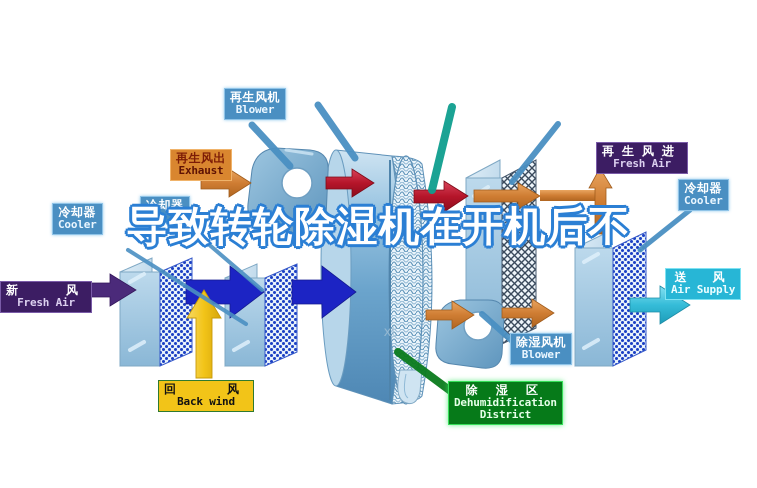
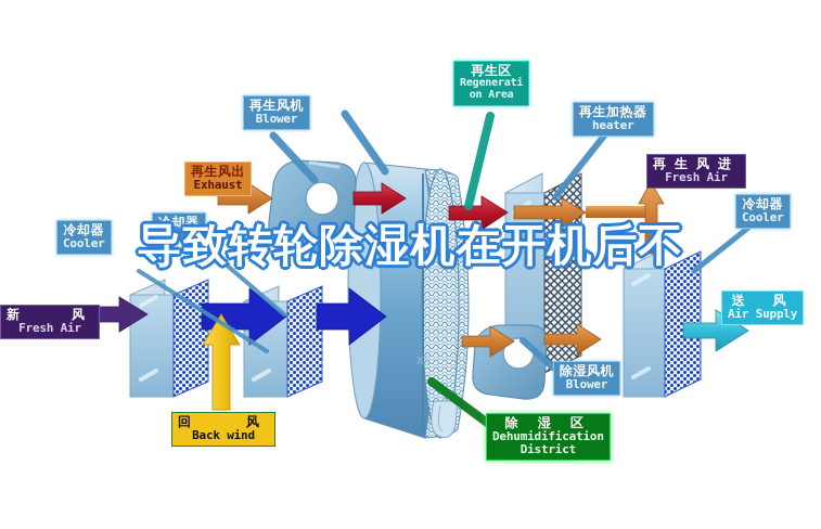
  xt
  再生风机
  Blower
  再生风出
  Exhaust
+ 再生区
+ Regenerati
+ on Area
+ 再生加热器
+ heater
  再生风进
  Fresh Air
  冷却器
  Cooler
  冷却器
  Cooler
  冷却器
  新 风
  Fresh Air
  回 风
  Back wind
  除湿风机
  Blower
  除 湿 区
  Dehumidification
  District
  送 风
  Air Supply
  导致转轮除湿机在开机后不
